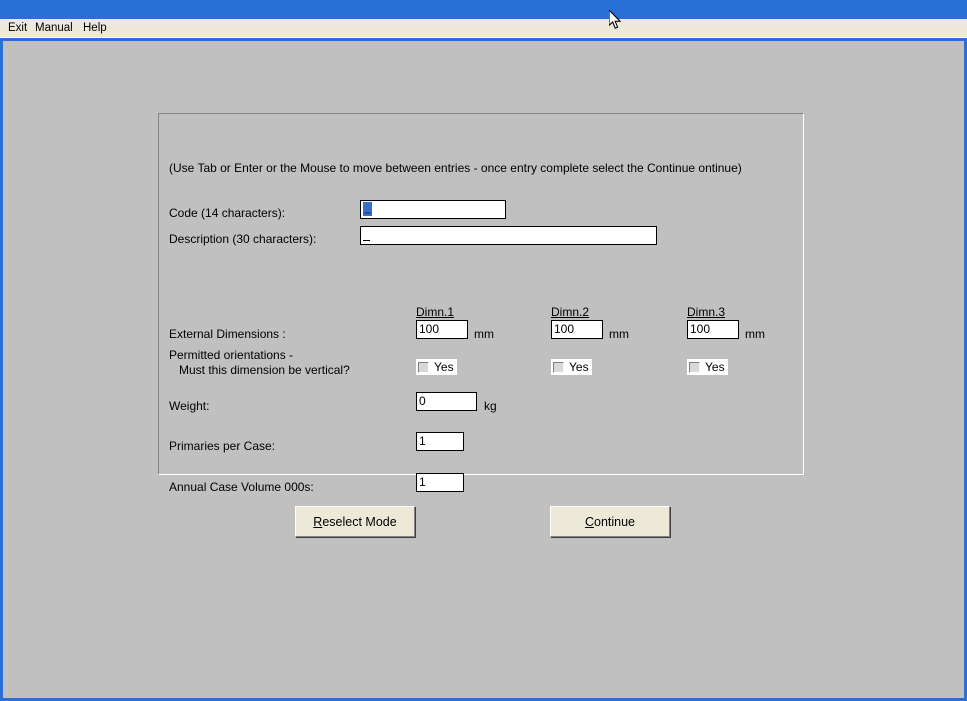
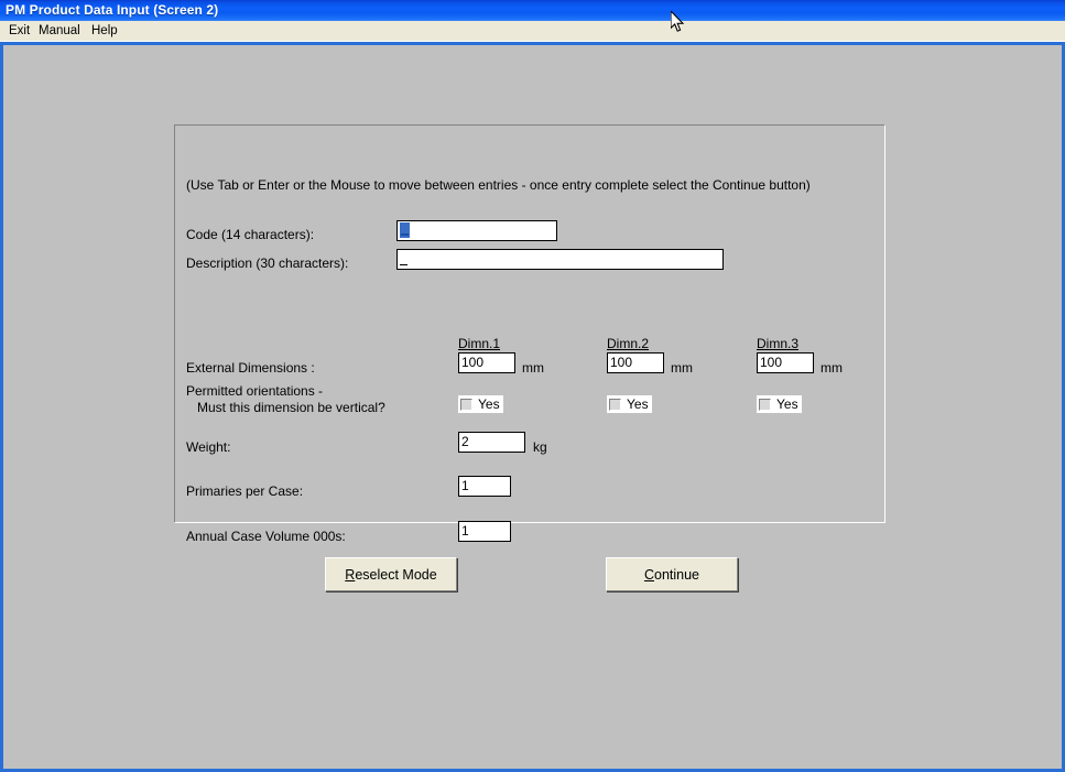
+ PM Product Data Input (Screen 2)
  Exit
  Manual
  Help
- (Use Tab or Enter or the Mouse to move between entries - once entry complete select the Continue ontinue)
+ (Use Tab or Enter or the Mouse to move between entries - once entry complete select the Continue button)
  Code (14 characters):
  Description (30 characters):
  Dimn.1
  Dimn.2
  Dimn.3
  External Dimensions :
  100
  mm
  100
  mm
  100
  mm
  Permitted orientations -
  Must this dimension be vertical?
  Yes
  Yes
  Yes
  Weight:
- 0
+ 2
  kg
  Primaries per Case:
  1
  Annual Case Volume 000s:
  1
  Reselect Mode
  Continue
